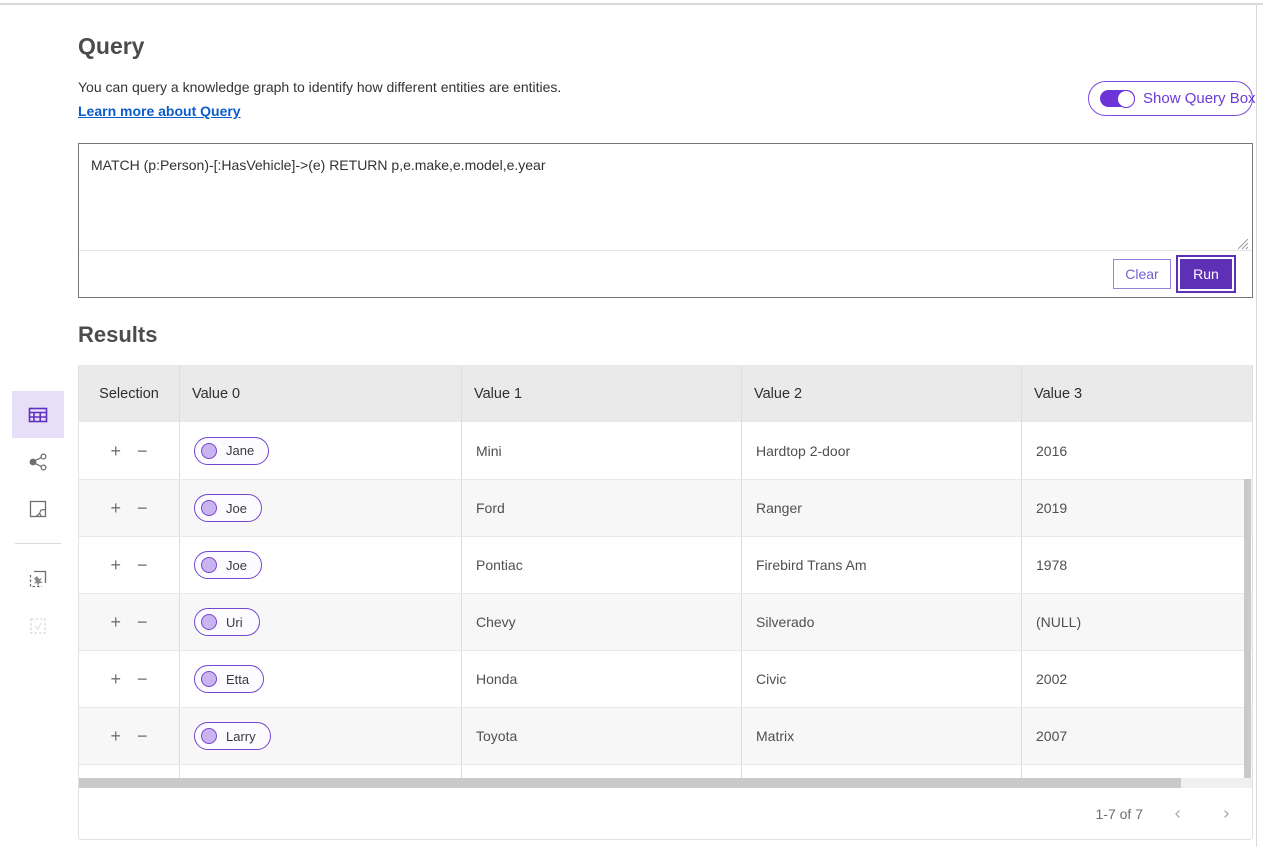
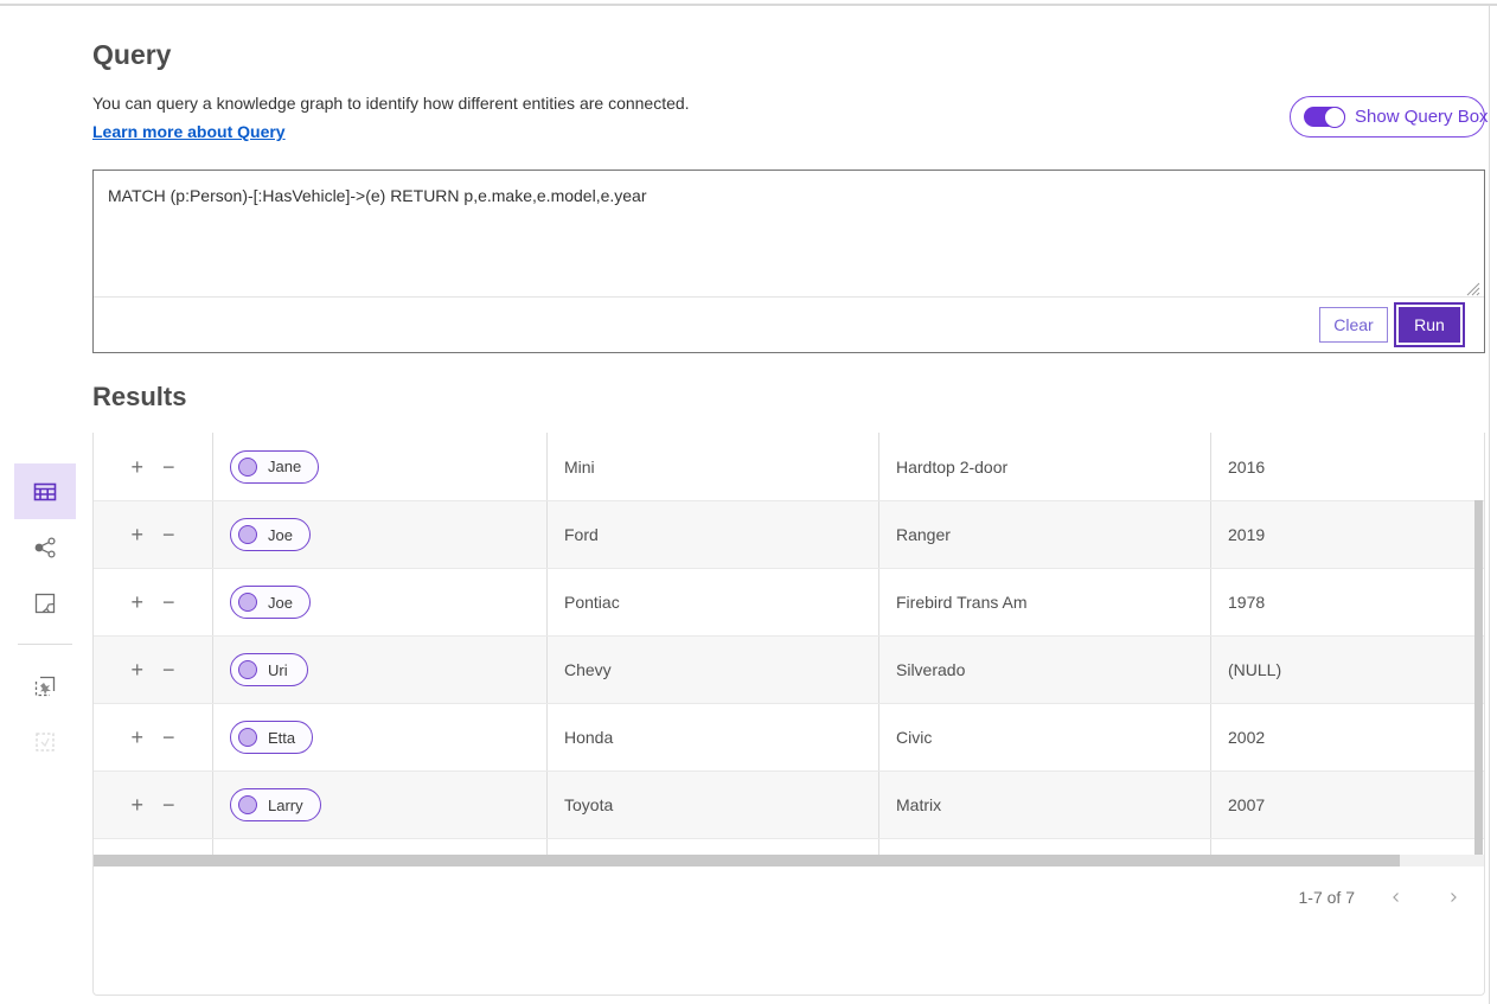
  Query
- You can query a knowledge graph to identify how different entities are entities.
+ You can query a knowledge graph to identify how different entities are connected.
  Learn more about Query
  Show Query Box
  MATCH (p:Person)-[:HasVehicle]->(e) RETURN p,e.make,e.model,e.year
  Clear
  Run
  Results
- Selection
- Value 0
- Value 1
- Value 2
- Value 3
  +
  −
  Jane
  Mini
  Hardtop 2-door
  2016
  +
  −
  Joe
  Ford
  Ranger
  2019
  +
  −
  Joe
  Pontiac
  Firebird Trans Am
  1978
  +
  −
  Uri
  Chevy
  Silverado
  (NULL)
  +
  −
  Etta
  Honda
  Civic
  2002
  +
  −
  Larry
  Toyota
  Matrix
  2007
  1-7 of 7
